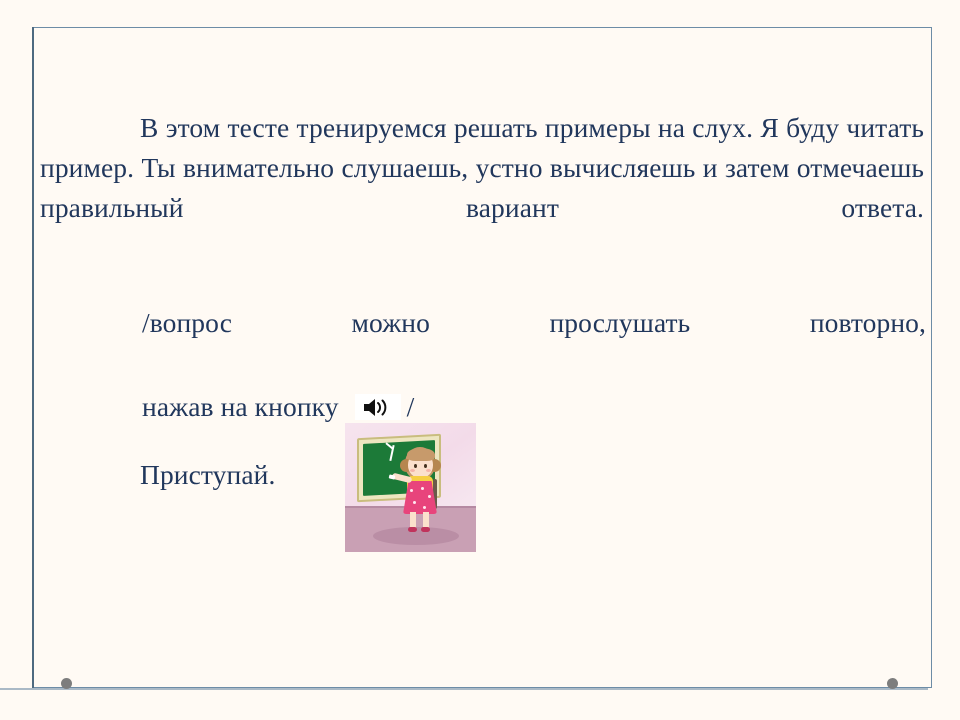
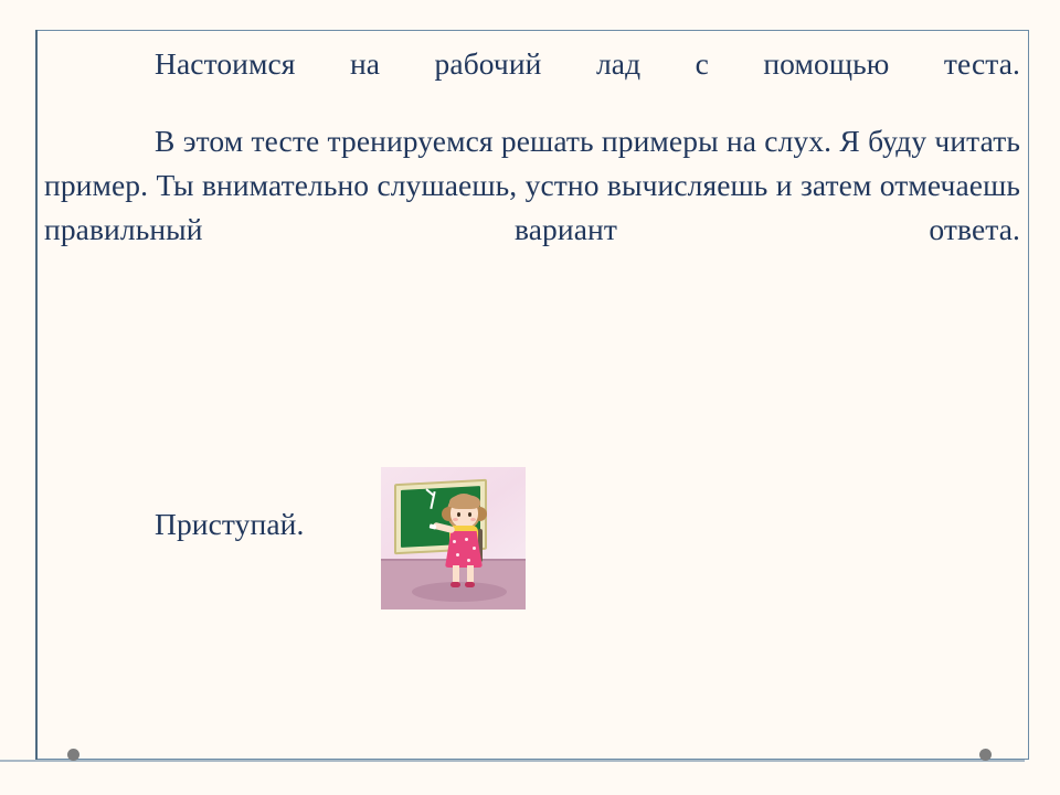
+ Настоимся на рабочий лад с помощью теста.
  В этом тесте тренируемся решать примеры на слух. Я буду читать пример. Ты внимательно слушаешь, устно вычисляешь и затем отмечаешь правильный вариант ответа.
- /вопрос можно прослушать повторно,
- нажав на кнопку /
  Приступай.
